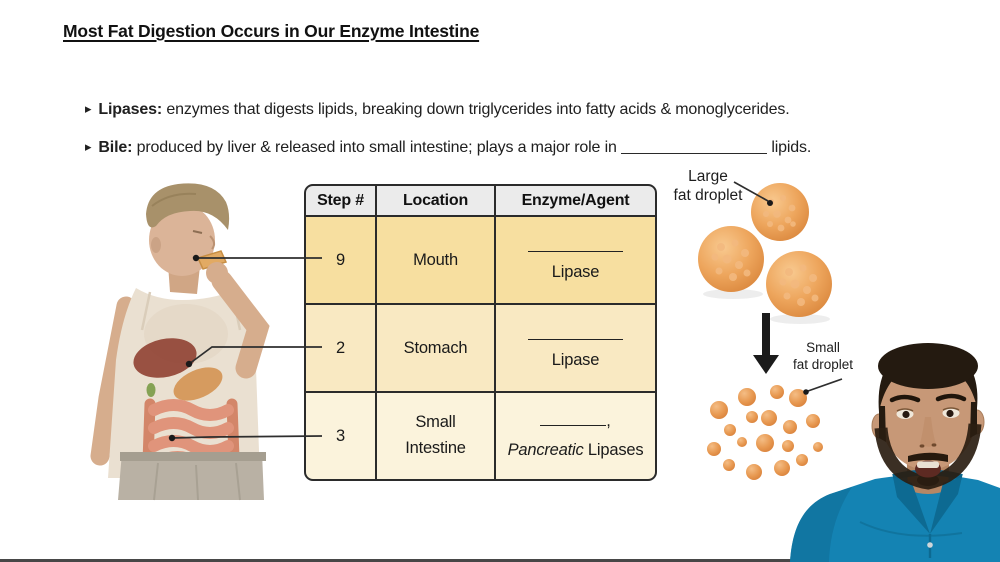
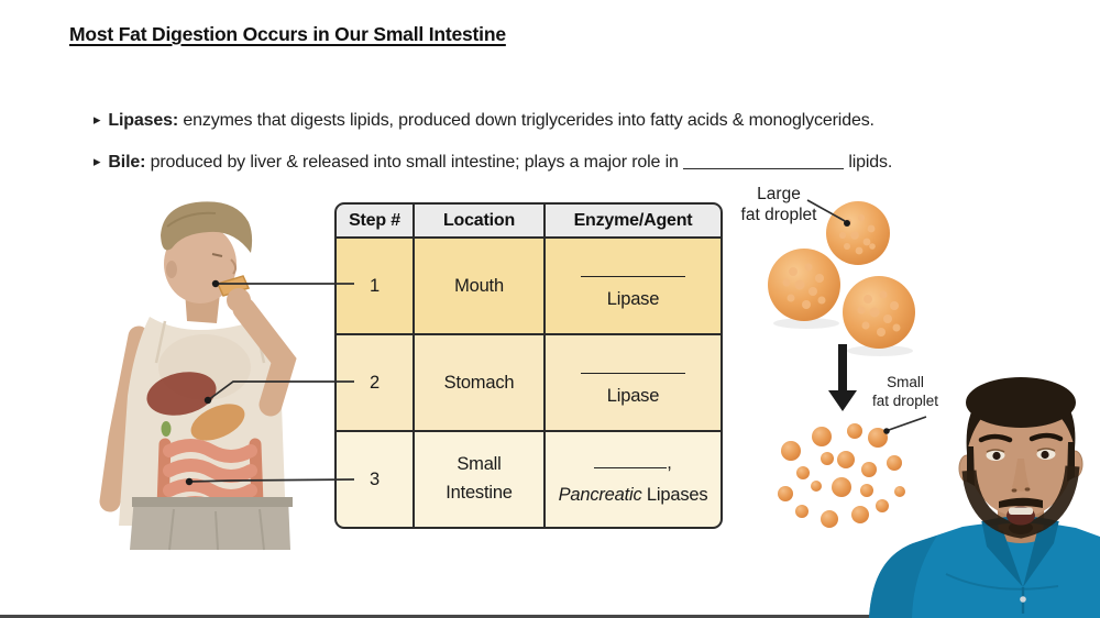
- Most Fat Digestion Occurs in Our Enzyme Intestine
+ Most Fat Digestion Occurs in Our Small Intestine
- ▸ Lipases: enzymes that digests lipids, breaking down triglycerides into fatty acids & monoglycerides.
+ ▸ Lipases: enzymes that digests lipids, produced down triglycerides into fatty acids & monoglycerides.
  ▸ Bile: produced by liver & released into small intestine; plays a major role in lipids.
  Step #
  Location
  Enzyme/Agent
- 9
+ 1
  Mouth
  Lipase
  2
  Stomach
  Lipase
  3
  Small Intestine
  ,
  Pancreatic Lipases
  Large
  fat droplet
  Small
  fat droplet
